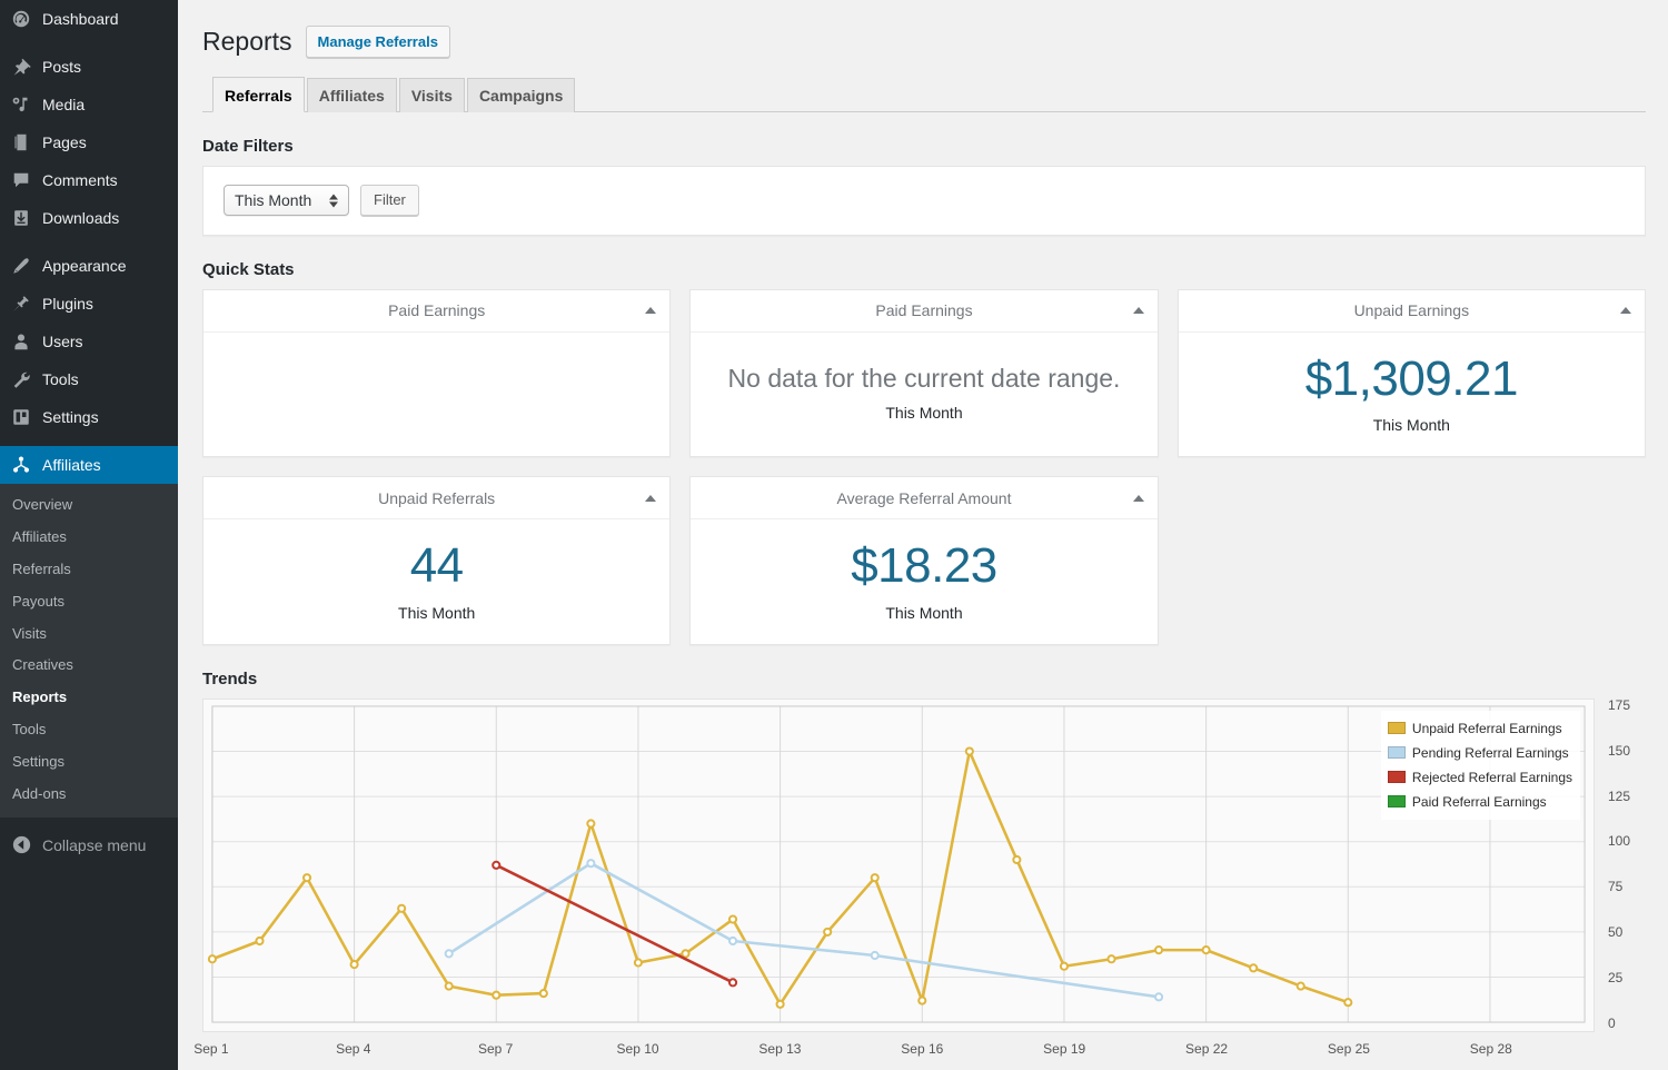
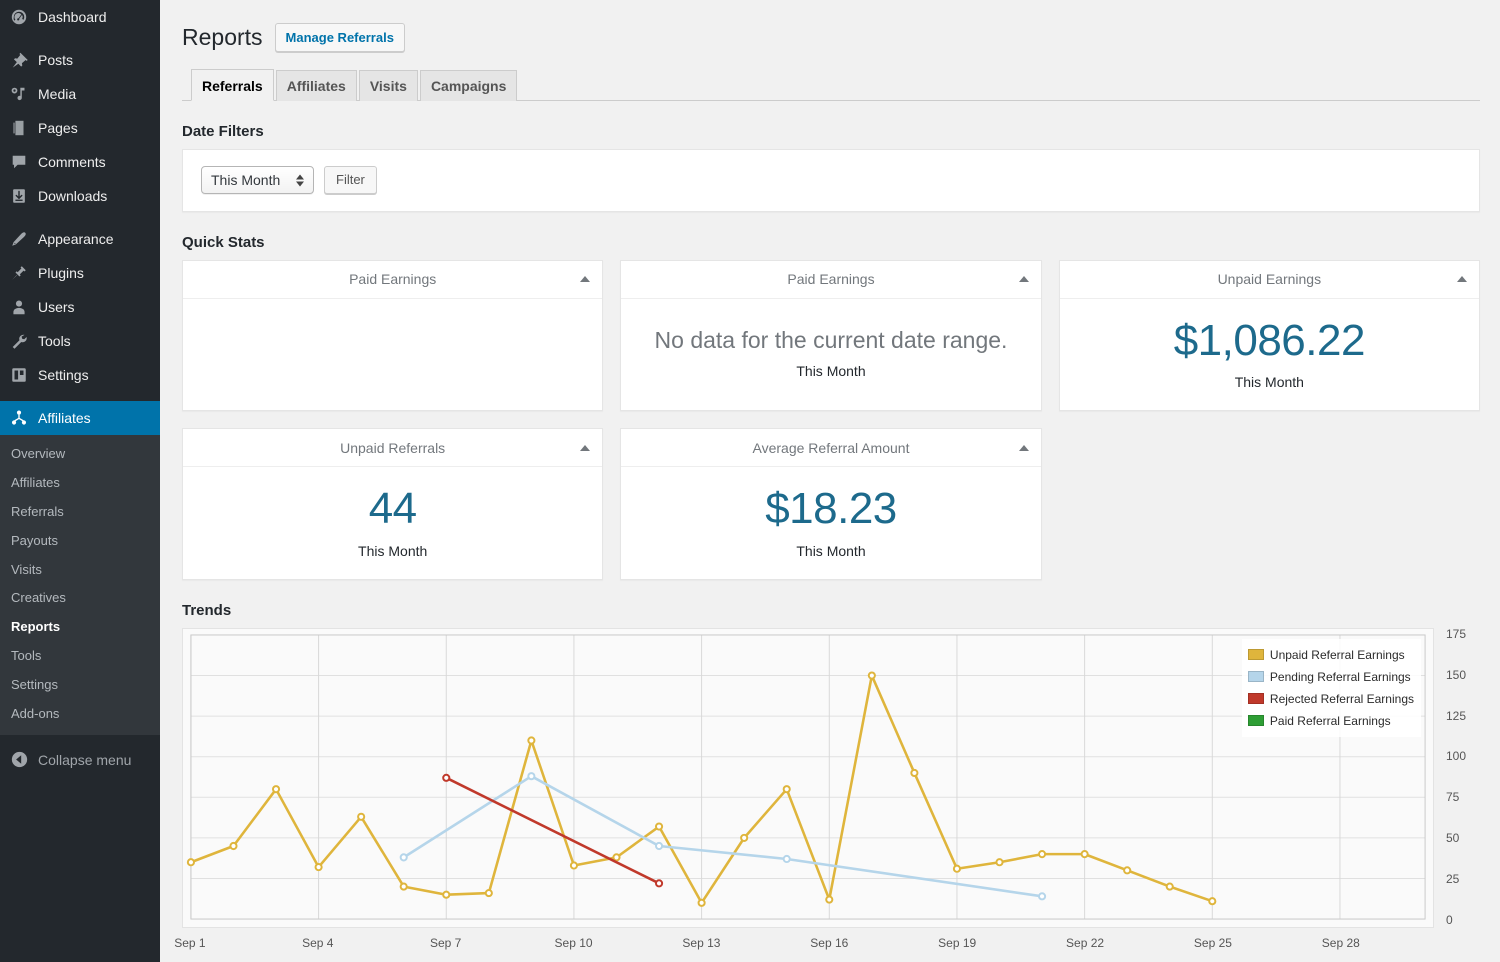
  Dashboard
  Posts
  Media
  Pages
  Comments
  Downloads
  Appearance
  Plugins
  Users
  Tools
  Settings
  Affiliates
  Overview
  Affiliates
  Referrals
  Payouts
  Visits
  Creatives
  Reports
  Tools
  Settings
  Add-ons
  Collapse menu
  Reports
  Manage Referrals
  Referrals
  Affiliates
  Visits
  Campaigns
  Date Filters
  This Month
  Filter
  Quick Stats
  Paid Earnings
  Paid Earnings
  No data for the current date range.
  This Month
  Unpaid Earnings
- $1,309.21
+ $1,086.22
  This Month
  Unpaid Referrals
  44
  This Month
  Average Referral Amount
  $18.23
  This Month
  Trends
  Unpaid Referral Earnings
  Pending Referral Earnings
  Rejected Referral Earnings
  Paid Referral Earnings
  0
  25
  50
  75
  100
  125
  150
  175
  Sep 1
  Sep 4
  Sep 7
  Sep 10
  Sep 13
  Sep 16
  Sep 19
  Sep 22
  Sep 25
  Sep 28
